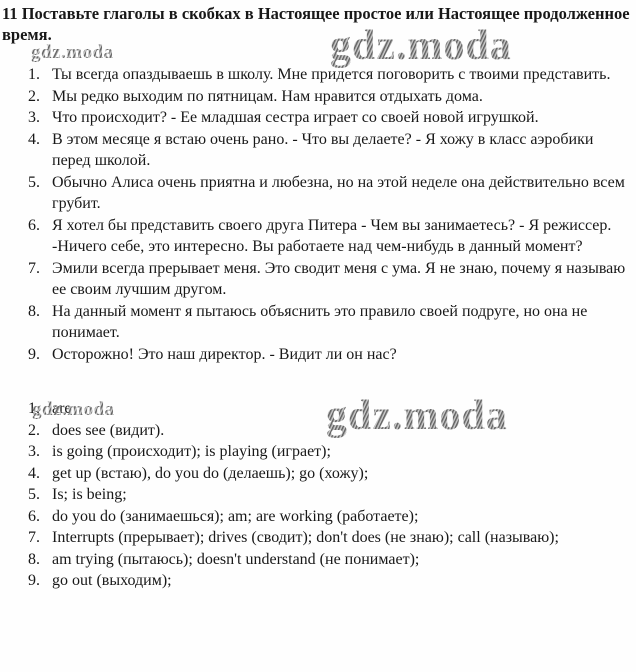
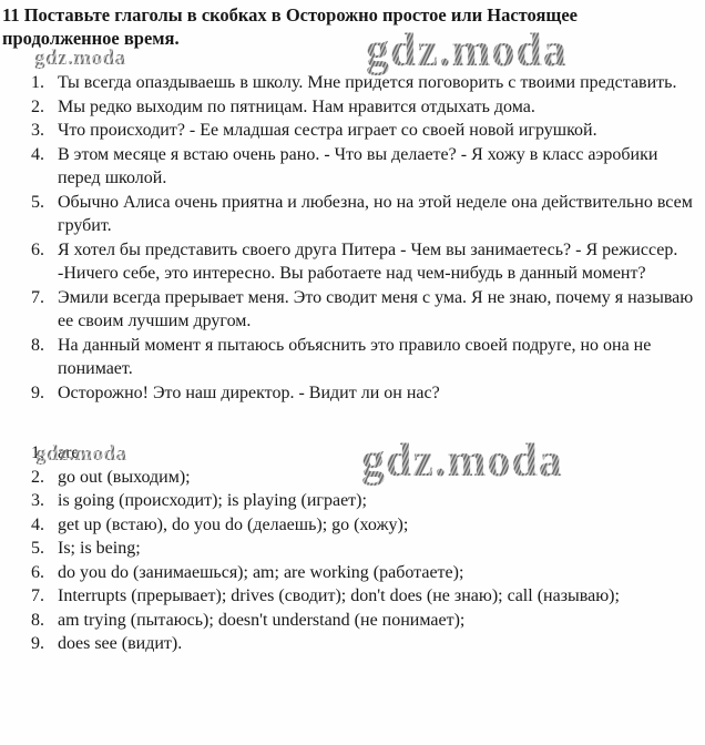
- 11 Поставьте глаголы в скобках в Настоящее простое или Настоящее продолженное время.
+ 11 Поставьте глаголы в скобках в Осторожно простое или Настоящее продолженное время.
  gdz.moda
  gdz.moda
  1.
  Ты всегда опаздываешь в школу. Мне придется поговорить с твоими представить.
  2.
  Мы редко выходим по пятницам. Нам нравится отдыхать дома.
  3.
  Что происходит? - Ее младшая сестра играет со своей новой игрушкой.
  4.
  В этом месяце я встаю очень рано. - Что вы делаете? - Я хожу в класс аэробики перед школой.
  5.
  Обычно Алиса очень приятна и любезна, но на этой неделе она действительно всем грубит.
  6.
  Я хотел бы представить своего друга Питера - Чем вы занимаетесь? - Я режиссер. -Ничего себе, это интересно. Вы работаете над чем-нибудь в данный момент?
  7.
  Эмили всегда прерывает меня. Это сводит меня с ума. Я не знаю, почему я называю ее своим лучшим другом.
  8.
  На данный момент я пытаюсь объяснить это правило своей подруге, но она не понимает.
  9.
  Осторожно! Это наш директор. - Видит ли он нас?
  gdz.moda
  gdz.moda
  2.
- does see (видит).
+ go out (выходим);
  3.
  is going (происходит); is playing (играет);
  4.
  get up (встаю), do you do (делаешь); go (хожу);
  5.
  Is; is being;
  6.
  do you do (занимаешься); am; are working (работаете);
  7.
  Interrupts (прерывает); drives (сводит); don't does (не знаю); call (называю);
  8.
  am trying (пытаюсь); doesn't understand (не понимает);
  9.
- go out (выходим);
+ does see (видит).
